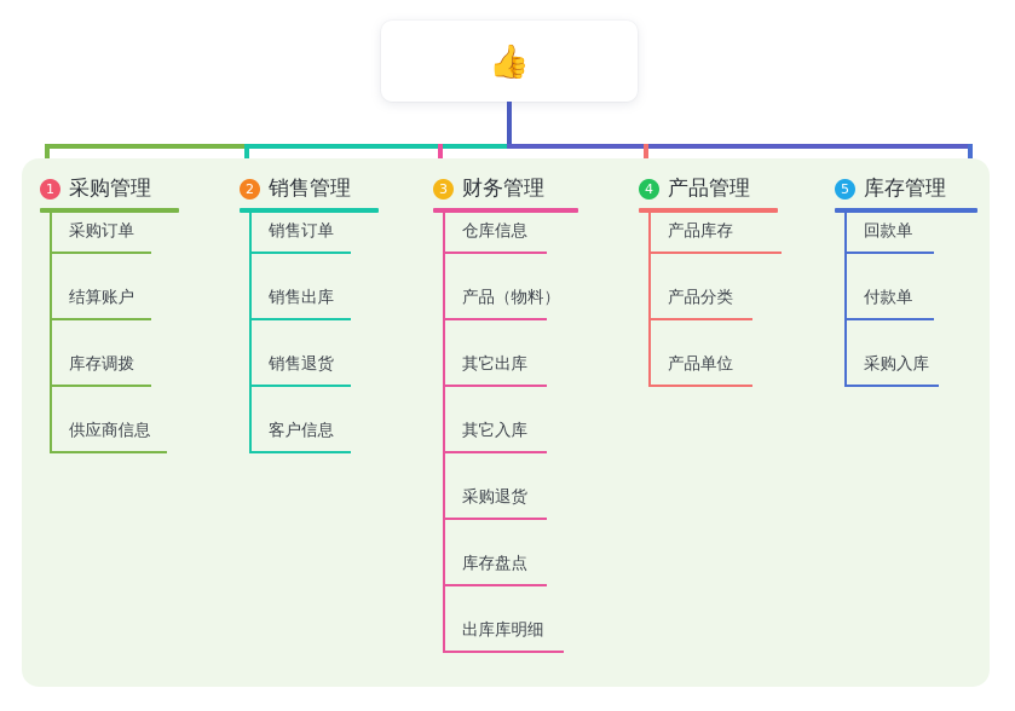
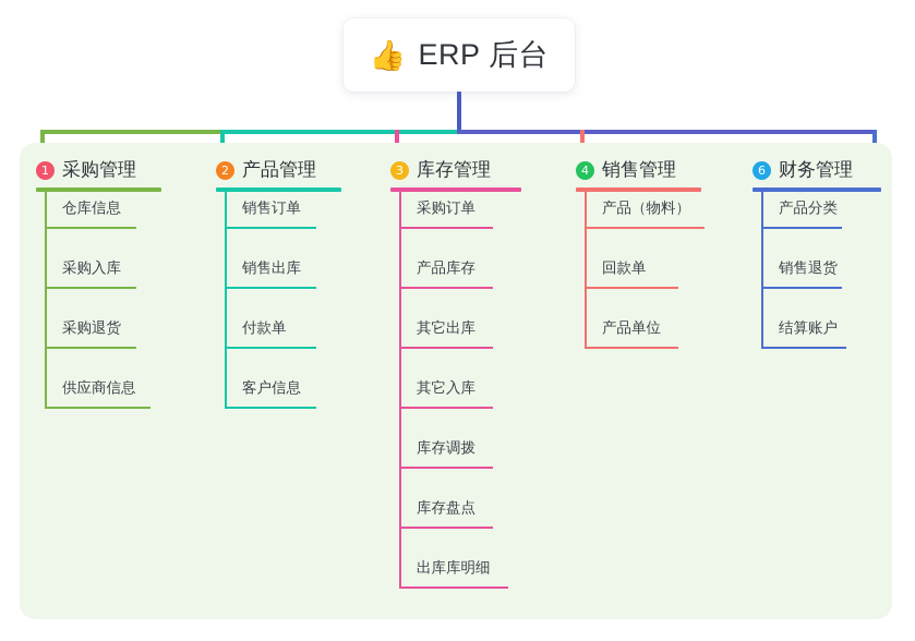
  👍
+ ERP 后台
  1
  采购管理
- 采购订单
+ 仓库信息
- 结算账户
+ 采购入库
- 库存调拨
+ 采购退货
  供应商信息
  2
- 销售管理
+ 产品管理
  销售订单
  销售出库
- 销售退货
+ 付款单
  客户信息
  3
- 财务管理
+ 库存管理
- 仓库信息
+ 采购订单
- 产品（物料）
+ 产品库存
  其它出库
  其它入库
- 采购退货
+ 库存调拨
  库存盘点
  出库库明细
  4
- 产品管理
+ 销售管理
- 产品库存
+ 产品（物料）
- 产品分类
+ 回款单
  产品单位
- 5
+ 6
- 库存管理
+ 财务管理
- 回款单
+ 产品分类
- 付款单
+ 销售退货
- 采购入库
+ 结算账户
